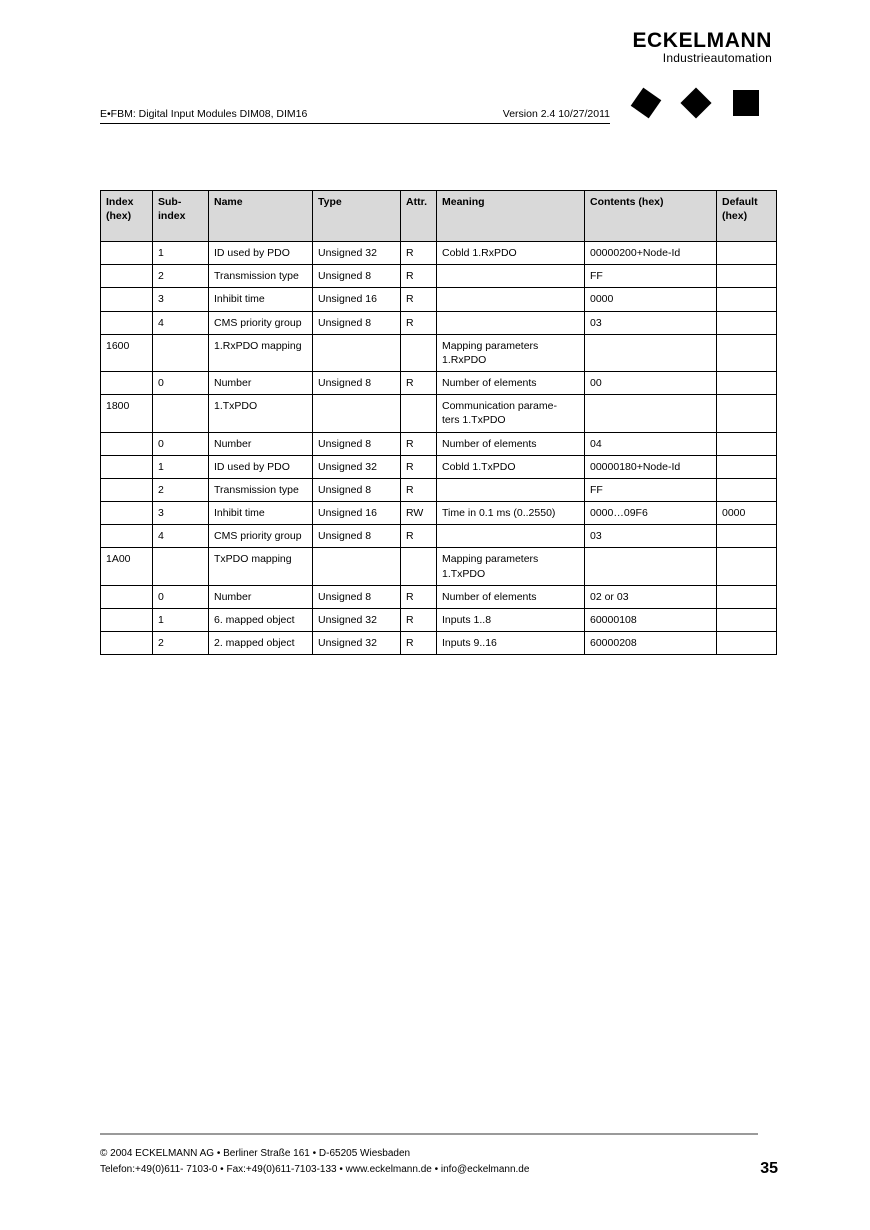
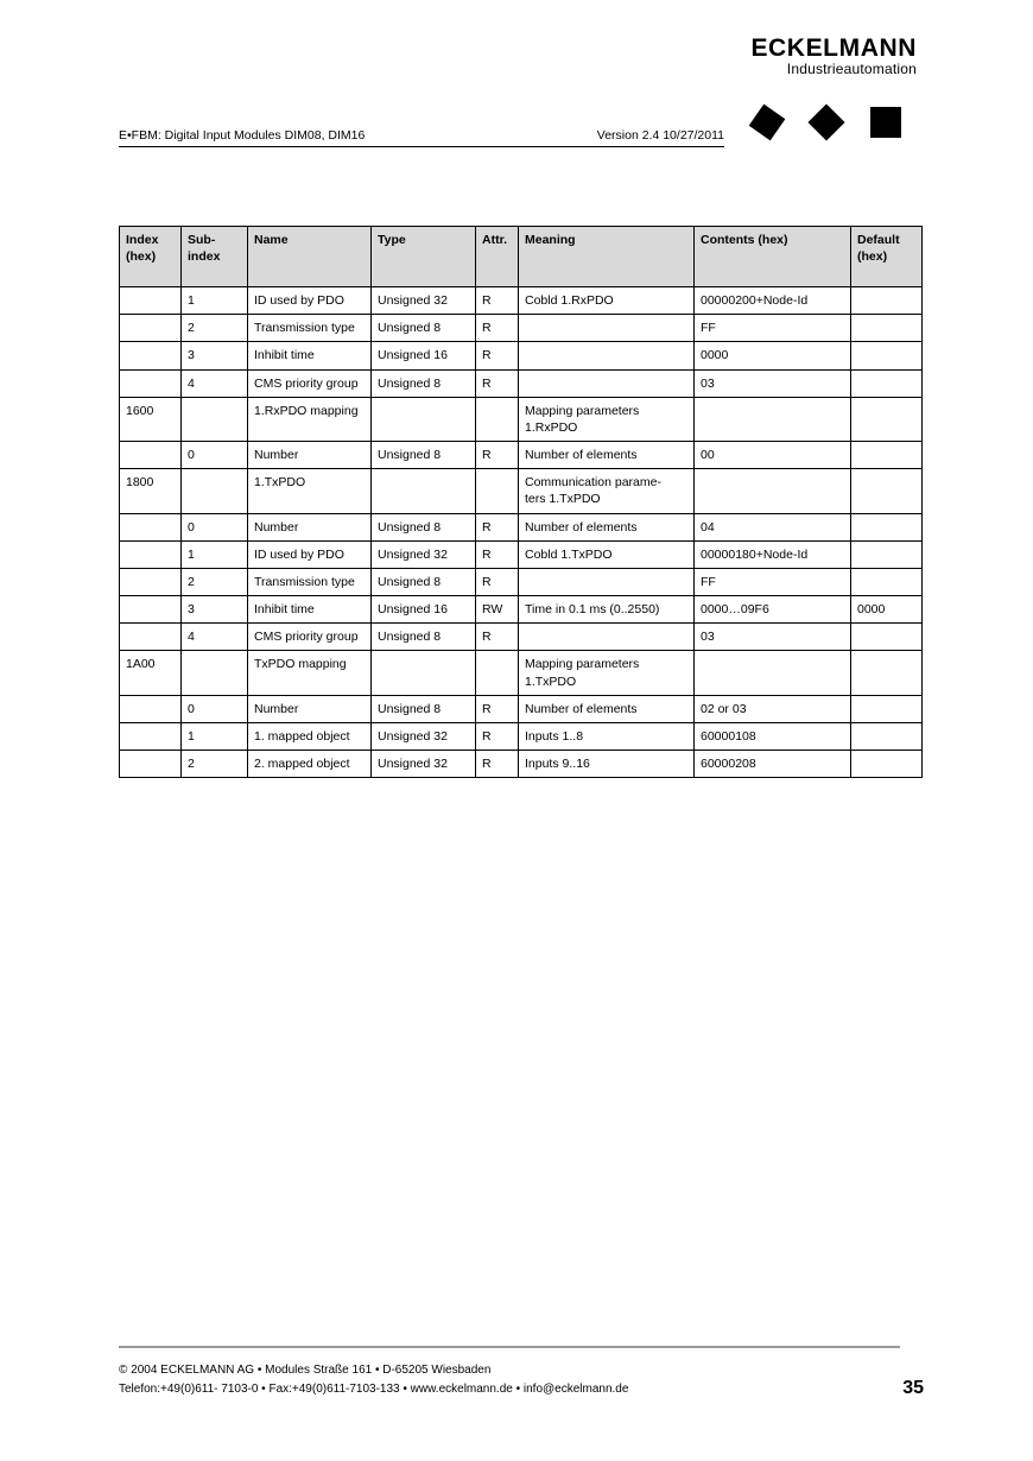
  ECKELMANN
  Industrieautomation
  E•FBM: Digital Input Modules DIM08, DIM16
  Version 2.4 10/27/2011
  Index(hex)	Sub-index	Name	Type	Attr.	Meaning	Contents (hex)	Default(hex)
  	1	ID used by PDO	Unsigned 32	R	Cobld 1.RxPDO	00000200+Node-Id
  	2	Transmission type	Unsigned 8	R		FF
  	3	Inhibit time	Unsigned 16	R		0000
  	4	CMS priority group	Unsigned 8	R		03
  1600		1.RxPDO mapping			Mapping parameters1.RxPDO
  	0	Number	Unsigned 8	R	Number of elements	00
  1800		1.TxPDO			Communication parame-ters 1.TxPDO
  	0	Number	Unsigned 8	R	Number of elements	04
  	1	ID used by PDO	Unsigned 32	R	Cobld 1.TxPDO	00000180+Node-Id
  	2	Transmission type	Unsigned 8	R		FF
  	3	Inhibit time	Unsigned 16	RW	Time in 0.1 ms (0..2550)	0000…09F6	0000
  	4	CMS priority group	Unsigned 8	R		03
  1A00		TxPDO mapping			Mapping parameters1.TxPDO
  	0	Number	Unsigned 8	R	Number of elements	02 or 03
- 	1	6. mapped object	Unsigned 32	R	Inputs 1..8	60000108
+ 	1	1. mapped object	Unsigned 32	R	Inputs 1..8	60000108
  	2	2. mapped object	Unsigned 32	R	Inputs 9..16	60000208
- © 2004 ECKELMANN AG • Berliner Straße 161 • D-65205 Wiesbaden
+ © 2004 ECKELMANN AG • Modules Straße 161 • D-65205 Wiesbaden
  Telefon:+49(0)611- 7103-0 • Fax:+49(0)611-7103-133 • www.eckelmann.de • info@eckelmann.de
  35
